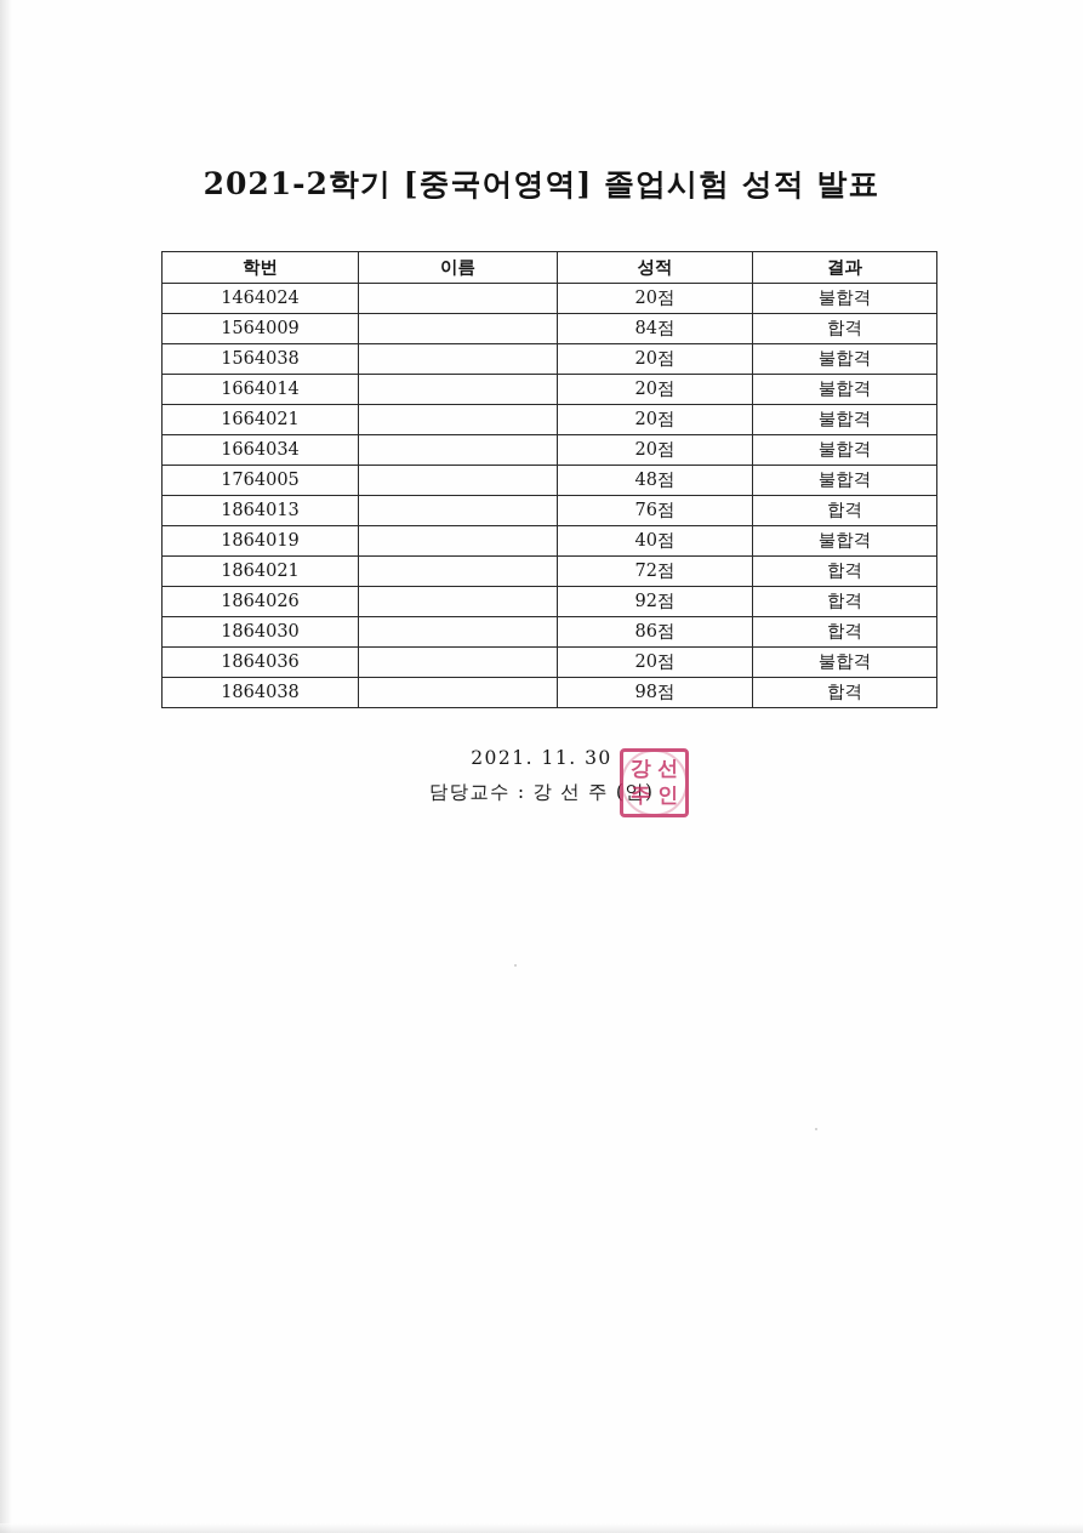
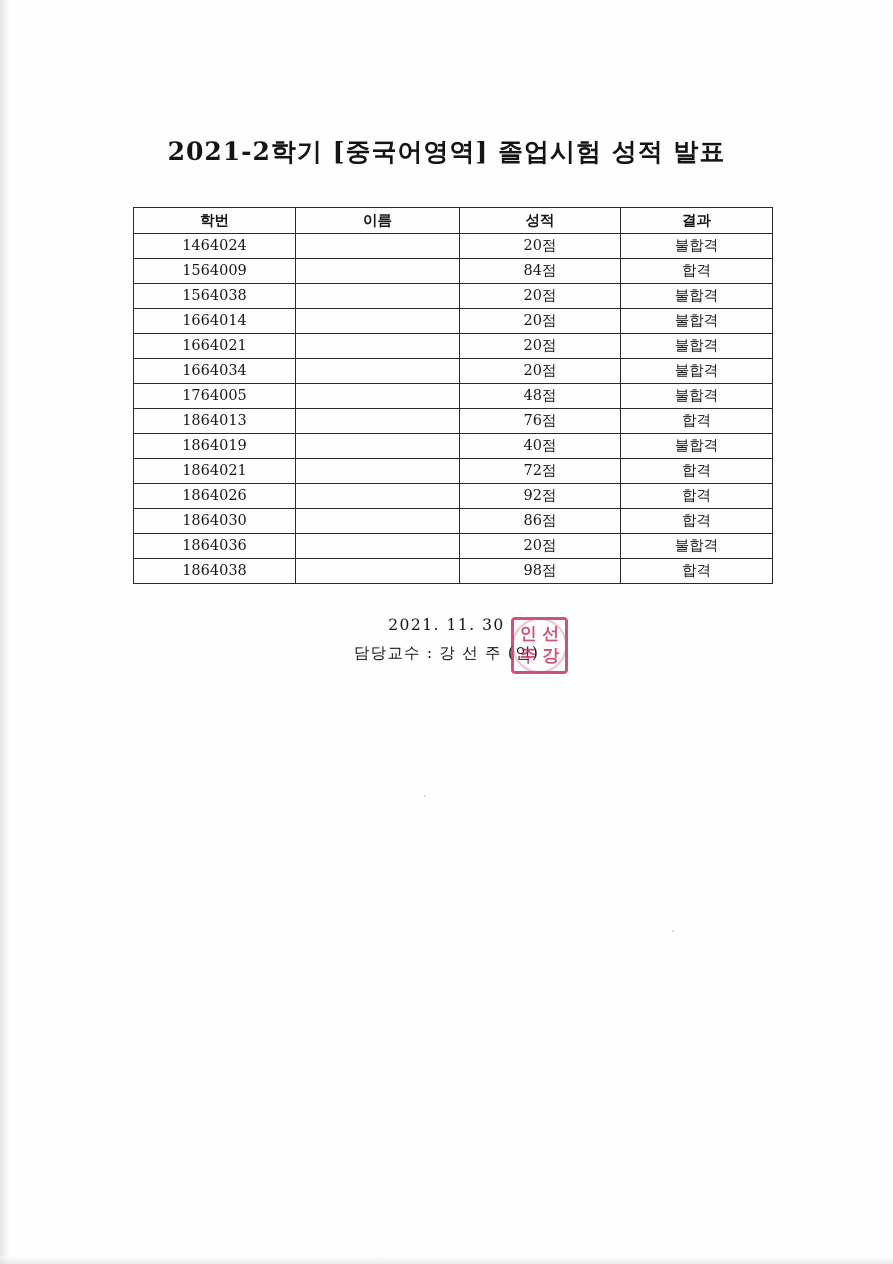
  2021-2학기 [중국어영역] 졸업시험 성적 발표
  학번	이름	성적	결과
  1464024		20점	불합격
  1564009		84점	합격
  1564038		20점	불합격
  1664014		20점	불합격
  1664021		20점	불합격
  1664034		20점	불합격
  1764005		48점	불합격
  1864013		76점	합격
  1864019		40점	불합격
  1864021		72점	합격
  1864026		92점	합격
  1864030		86점	합격
  1864036		20점	불합격
  1864038		98점	합격
  2021. 11. 30
  담당교수 : 강 선 주 (인)
- 강
+ 인
  선
  주
- 인
+ 강
